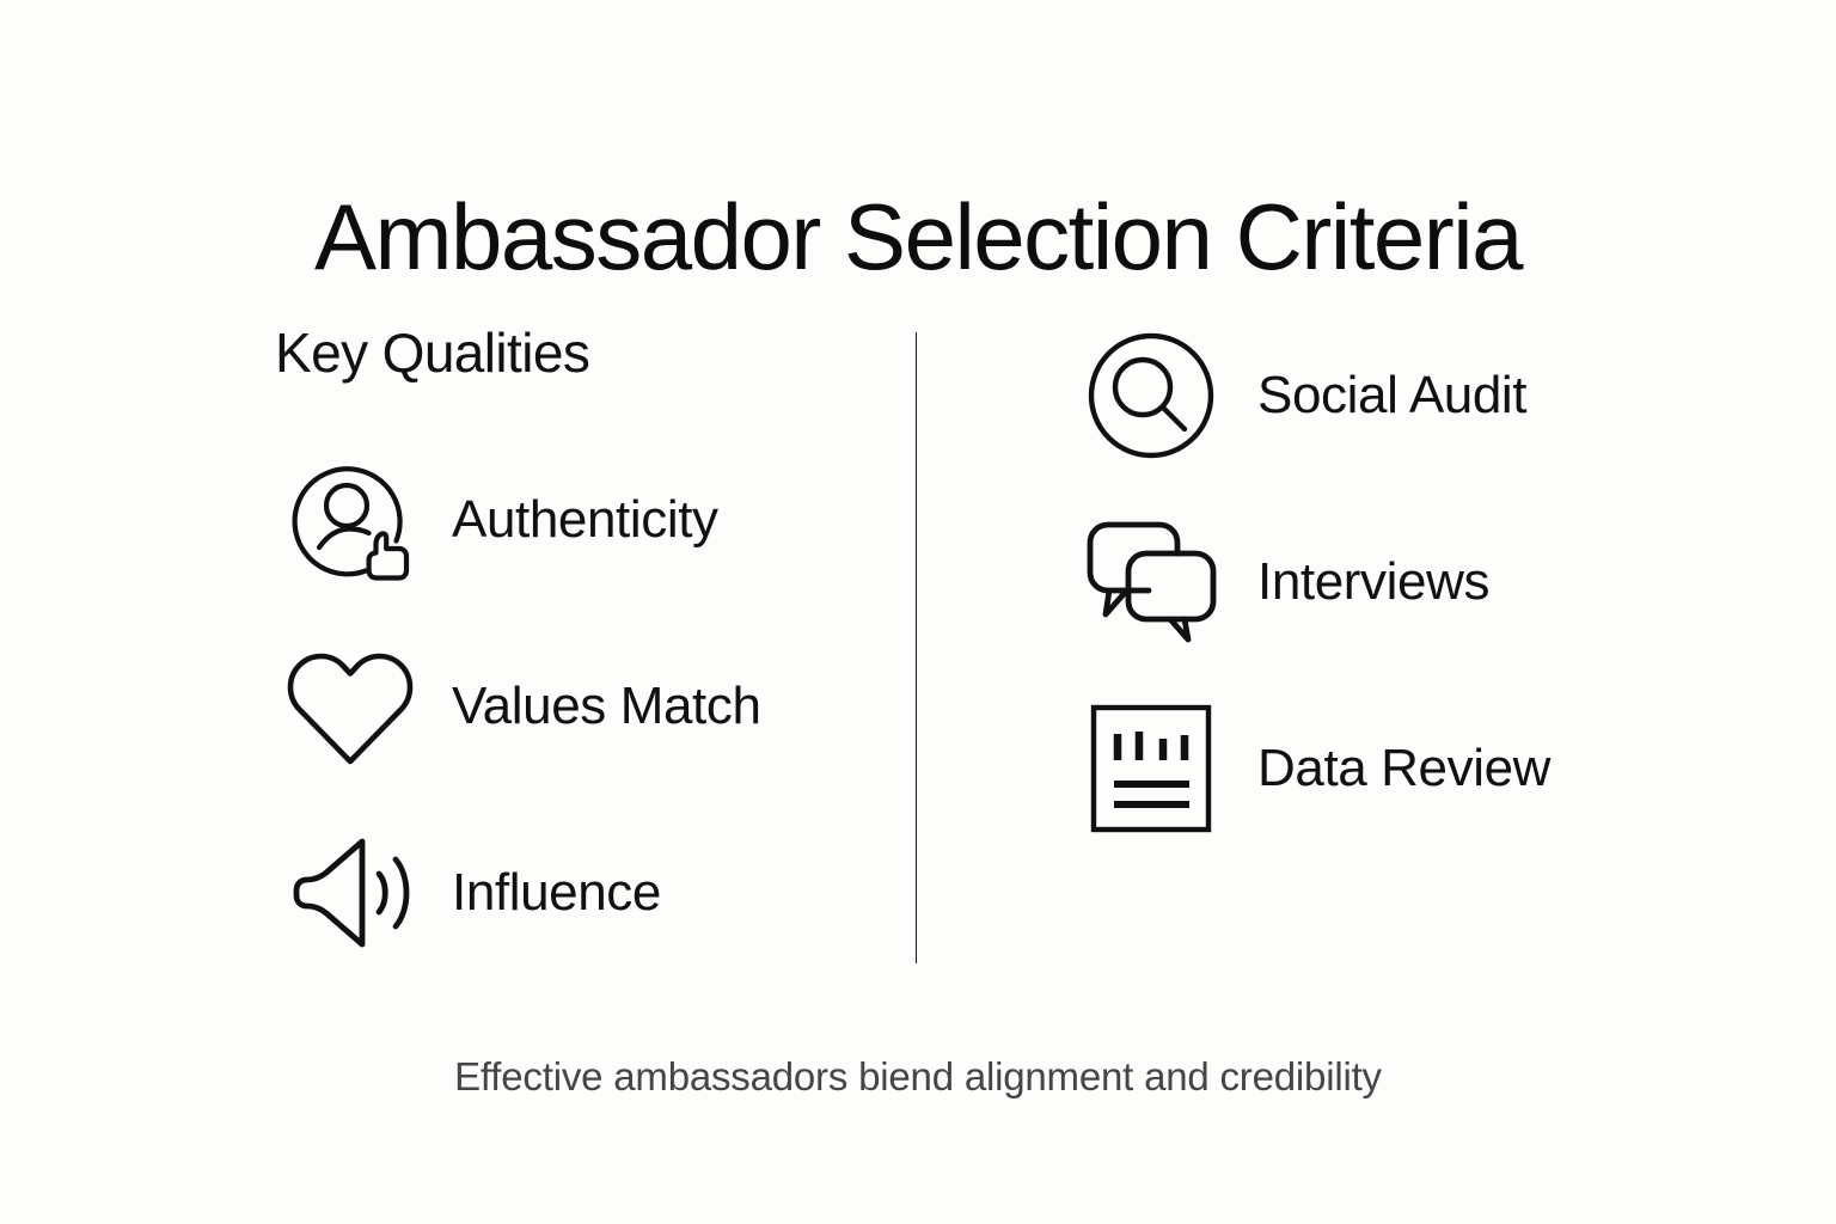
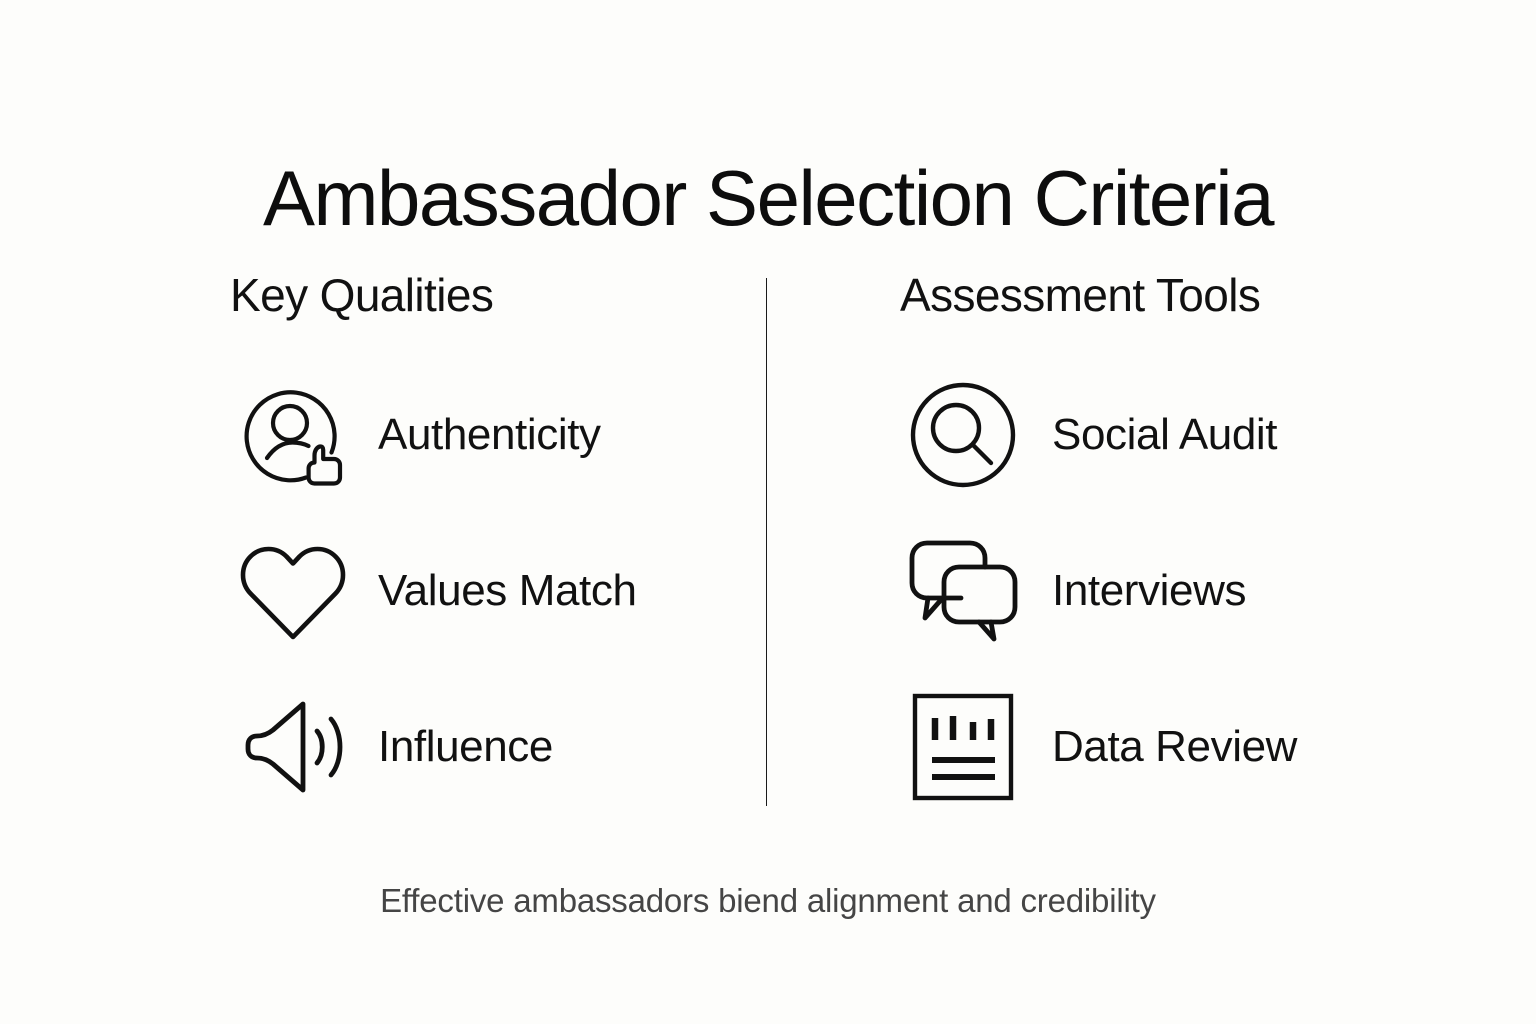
  Ambassador Selection Criteria
  Key Qualities
  Authenticity
  Values Match
  Influence
+ Assessment Tools
  Social Audit
  Interviews
  Data Review
  Effective ambassadors biend alignment and credibility
